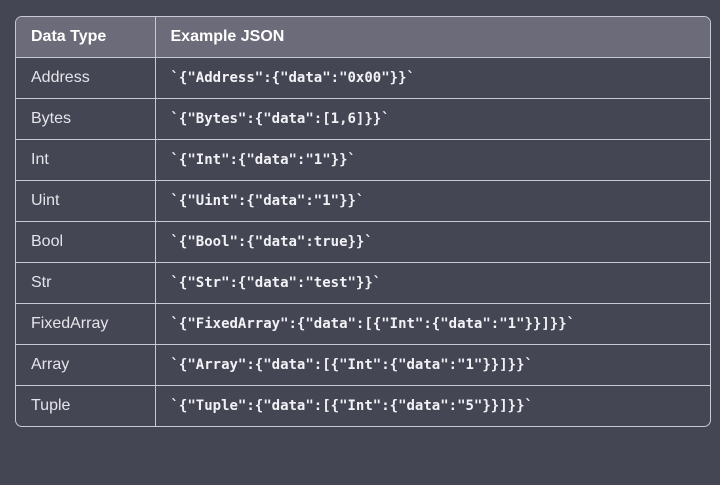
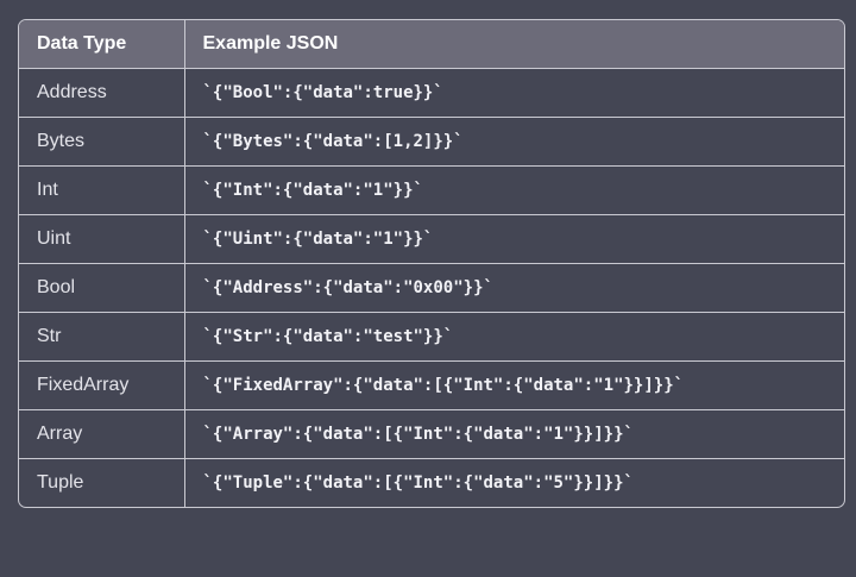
  Data Type	Example JSON
- Address	`{"Address":{"data":"0x00"}}`
+ Address	`{"Bool":{"data":true}}`
- Bytes	`{"Bytes":{"data":[1,6]}}`
+ Bytes	`{"Bytes":{"data":[1,2]}}`
  Int	`{"Int":{"data":"1"}}`
  Uint	`{"Uint":{"data":"1"}}`
- Bool	`{"Bool":{"data":true}}`
+ Bool	`{"Address":{"data":"0x00"}}`
  Str	`{"Str":{"data":"test"}}`
  FixedArray	`{"FixedArray":{"data":[{"Int":{"data":"1"}}]}}`
  Array	`{"Array":{"data":[{"Int":{"data":"1"}}]}}`
  Tuple	`{"Tuple":{"data":[{"Int":{"data":"5"}}]}}`
